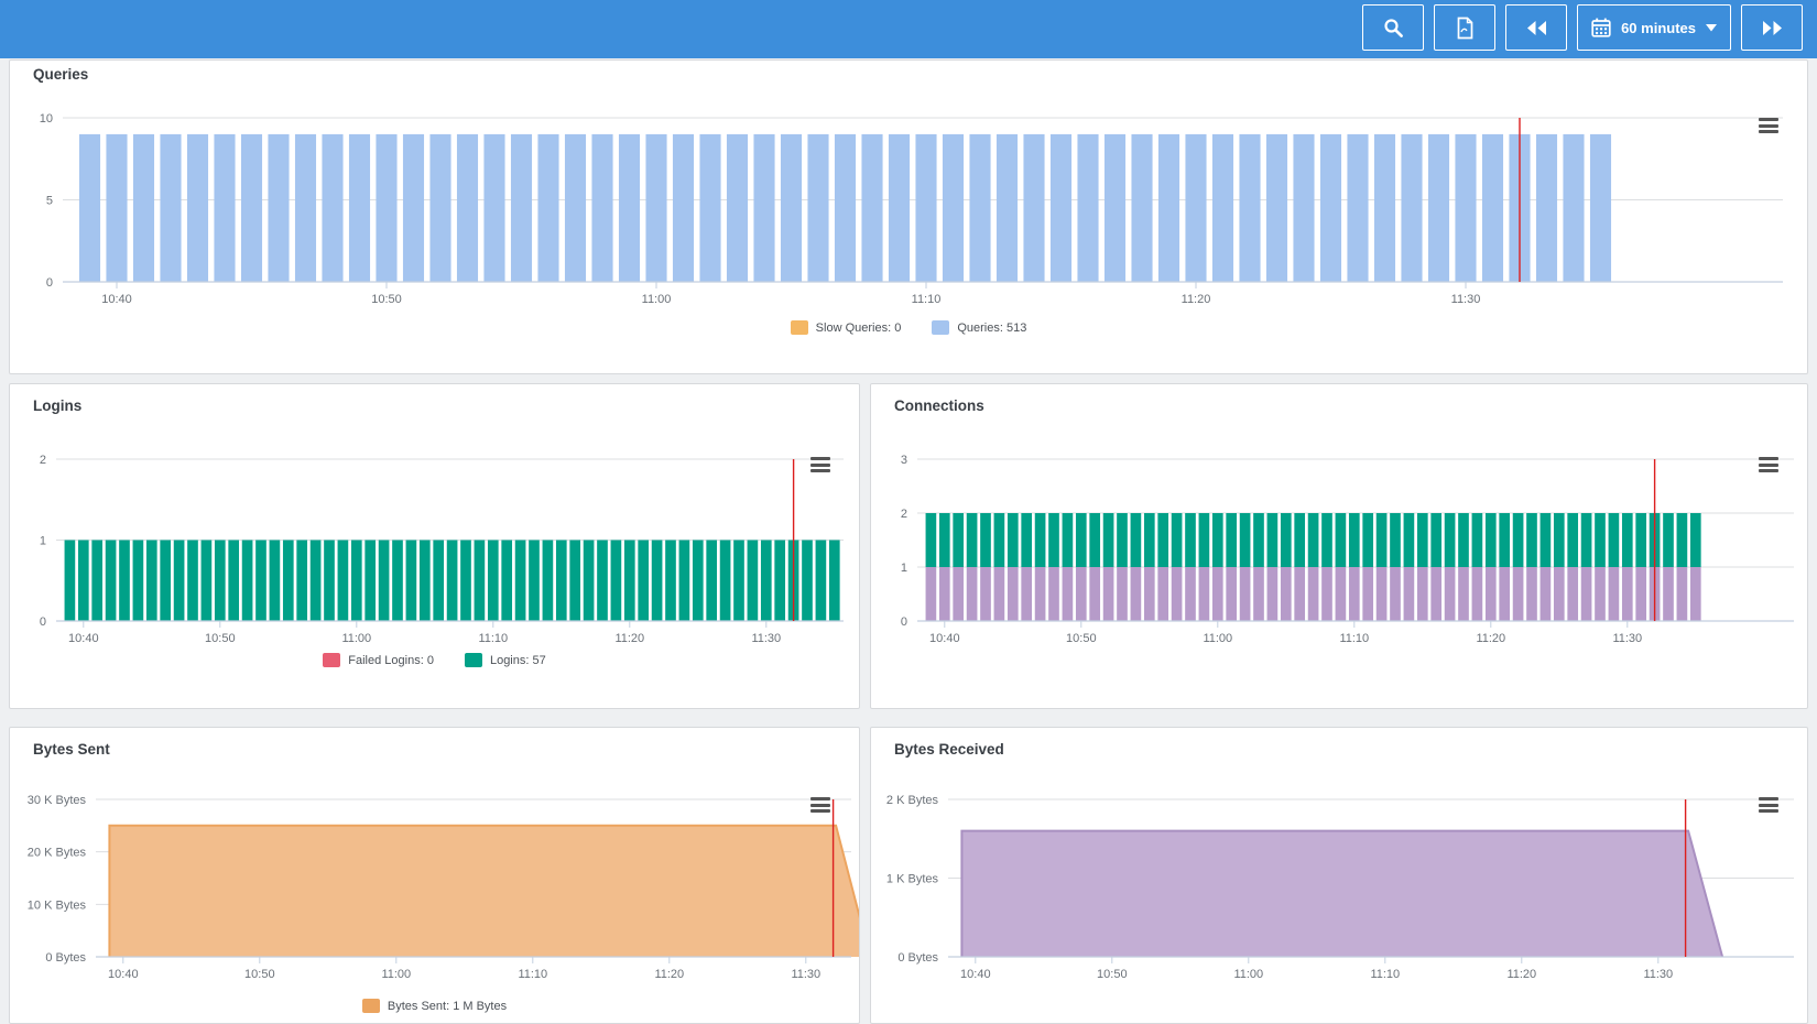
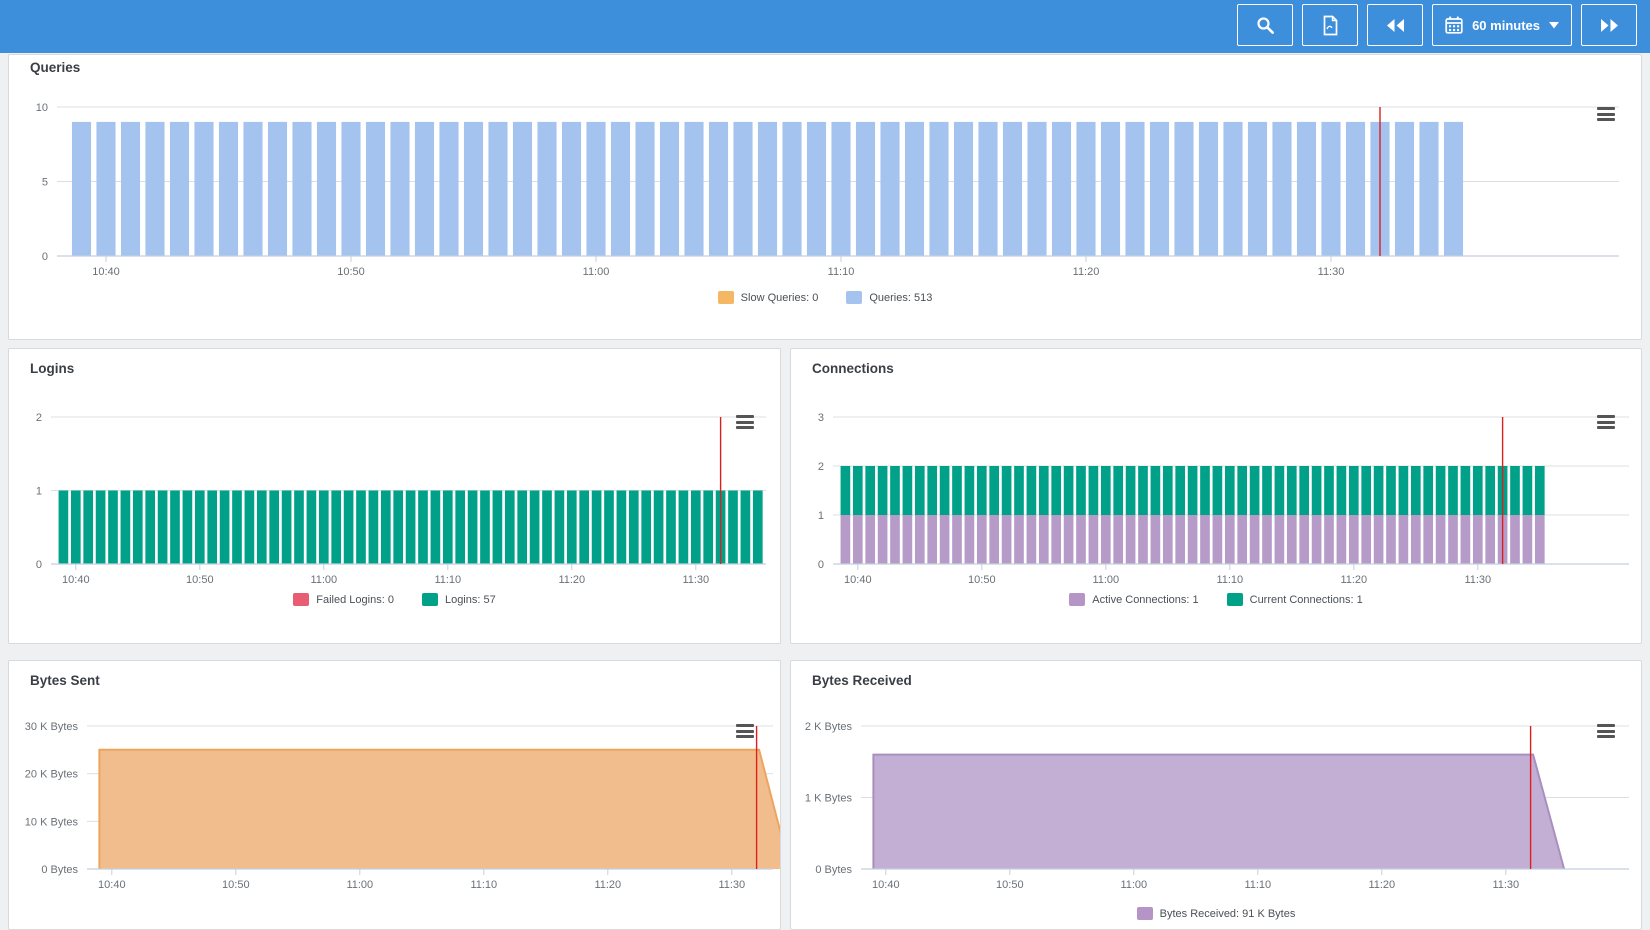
  60 minutes
  Queries
  10:40
  10:50
  11:00
  11:10
  11:20
  11:30
  0
  5
  10
  Slow Queries: 0
  Queries: 513
  Logins
  10:40
  10:50
  11:00
  11:10
  11:20
  11:30
  0
  1
  2
  Failed Logins: 0
  Logins: 57
  Connections
  10:40
  10:50
  11:00
  11:10
  11:20
  11:30
  0
  1
  2
  3
+ Active Connections: 1
+ Current Connections: 1
  Bytes Sent
  10:40
  10:50
  11:00
  11:10
  11:20
  11:30
  0 Bytes
  10 K Bytes
  20 K Bytes
  30 K Bytes
- Bytes Sent: 1 M Bytes
  Bytes Received
  10:40
  10:50
  11:00
  11:10
  11:20
  11:30
  0 Bytes
  1 K Bytes
  2 K Bytes
+ Bytes Received: 91 K Bytes
